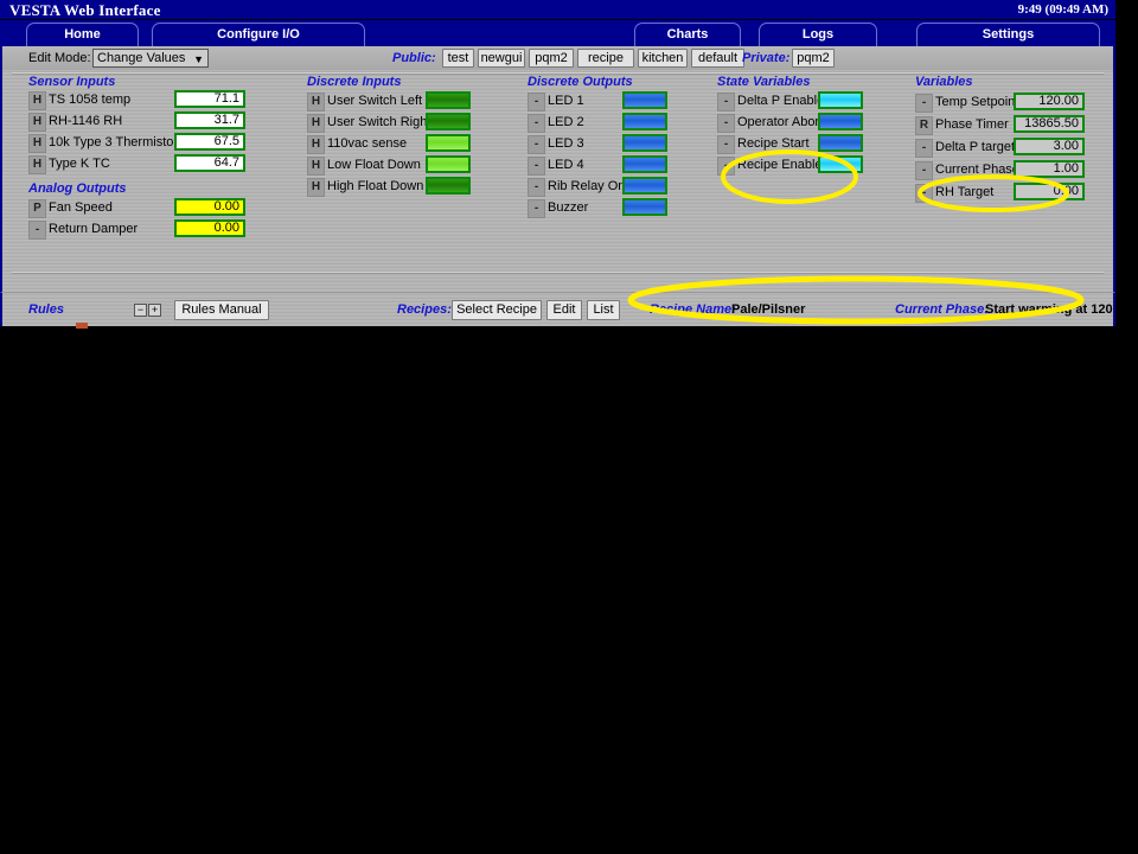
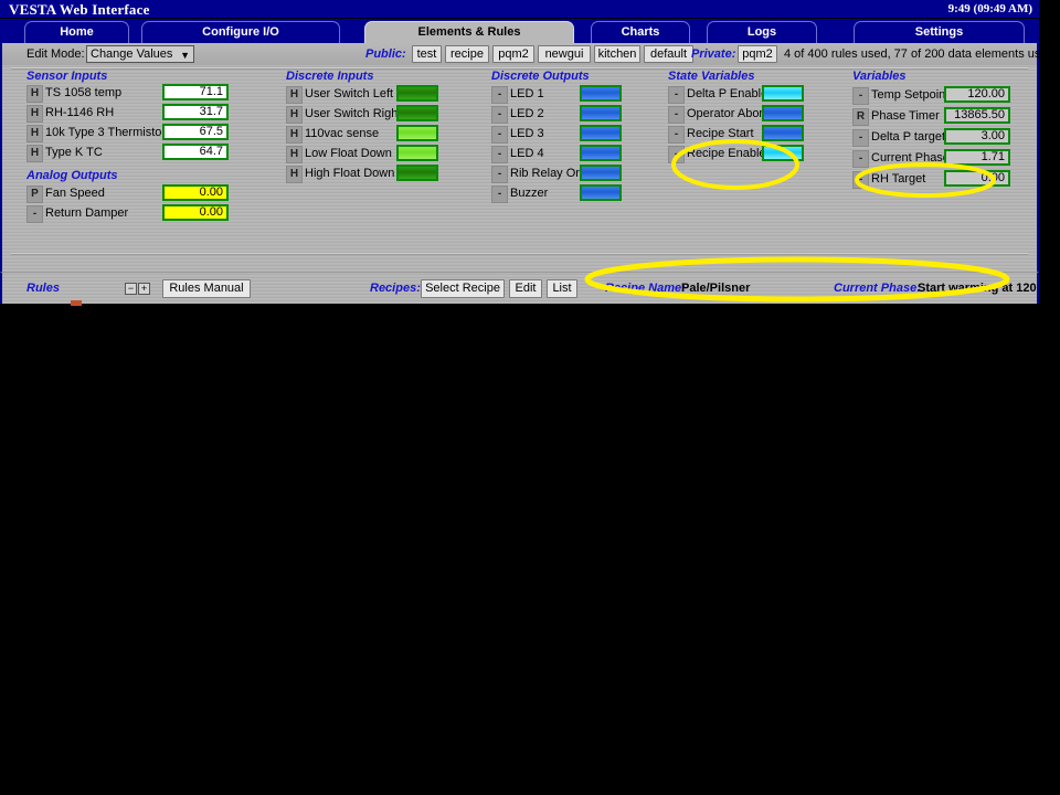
  VESTA Web Interface
  9:49 (09:49 AM)
  Home
  Configure I/O
+ Elements & Rules
  Charts
  Logs
  Settings
  Edit Mode:
  Change Values
  ▼
  Public:
  test
- newgui
+ recipe
  pqm2
- recipe
+ newgui
  kitchen
  default
  Private:
  pqm2
+ 4 of 400 rules used, 77 of 200 data elements used
  Sensor Inputs
  H
  TS 1058 temp
  71.1
  H
  RH-1146 RH
  31.7
  H
  10k Type 3 Thermisto
  67.5
  H
  Type K TC
  64.7
  Analog Outputs
  P
  Fan Speed
  0.00
  -
  Return Damper
  0.00
  Discrete Inputs
  H
  User Switch Left
  H
  User Switch Righ
  H
  110vac sense
  H
  Low Float Down
  H
  High Float Down
  Discrete Outputs
  -
  LED 1
  -
  LED 2
  -
  LED 3
  -
  LED 4
  -
  Rib Relay O
  -
  Buzzer
  State Variables
  -
  Delta P Enabl
  -
  Operator Abo
  -
  Recipe Start
  -
  Recipe Enabl
  Variables
  -
  Temp Setpoin
  120.00
  R
  Phase Timer
  13865.50
  -
  Delta P targe
  3.00
  -
  Current Phas
- 1.00
+ 1.71
  -
  RH Target
  0.0
  Rules
  −
  +
  Rules Manual
  Recipes:
  Select Recipe
  Edit
  List
  ipe Name:
  Pale/Pilsner
  Current Phase:
  Start war at 120
